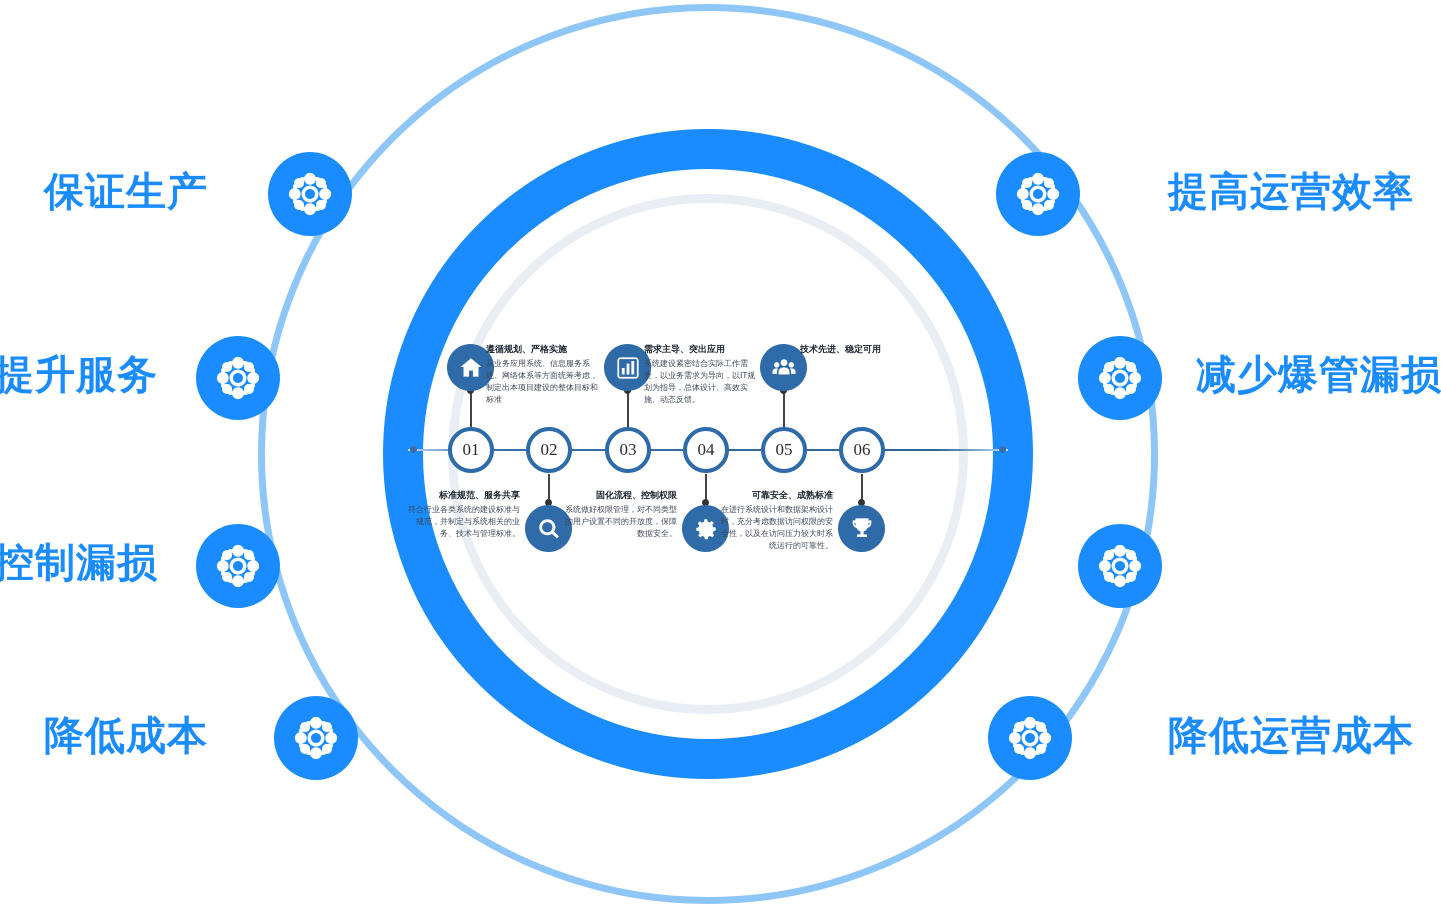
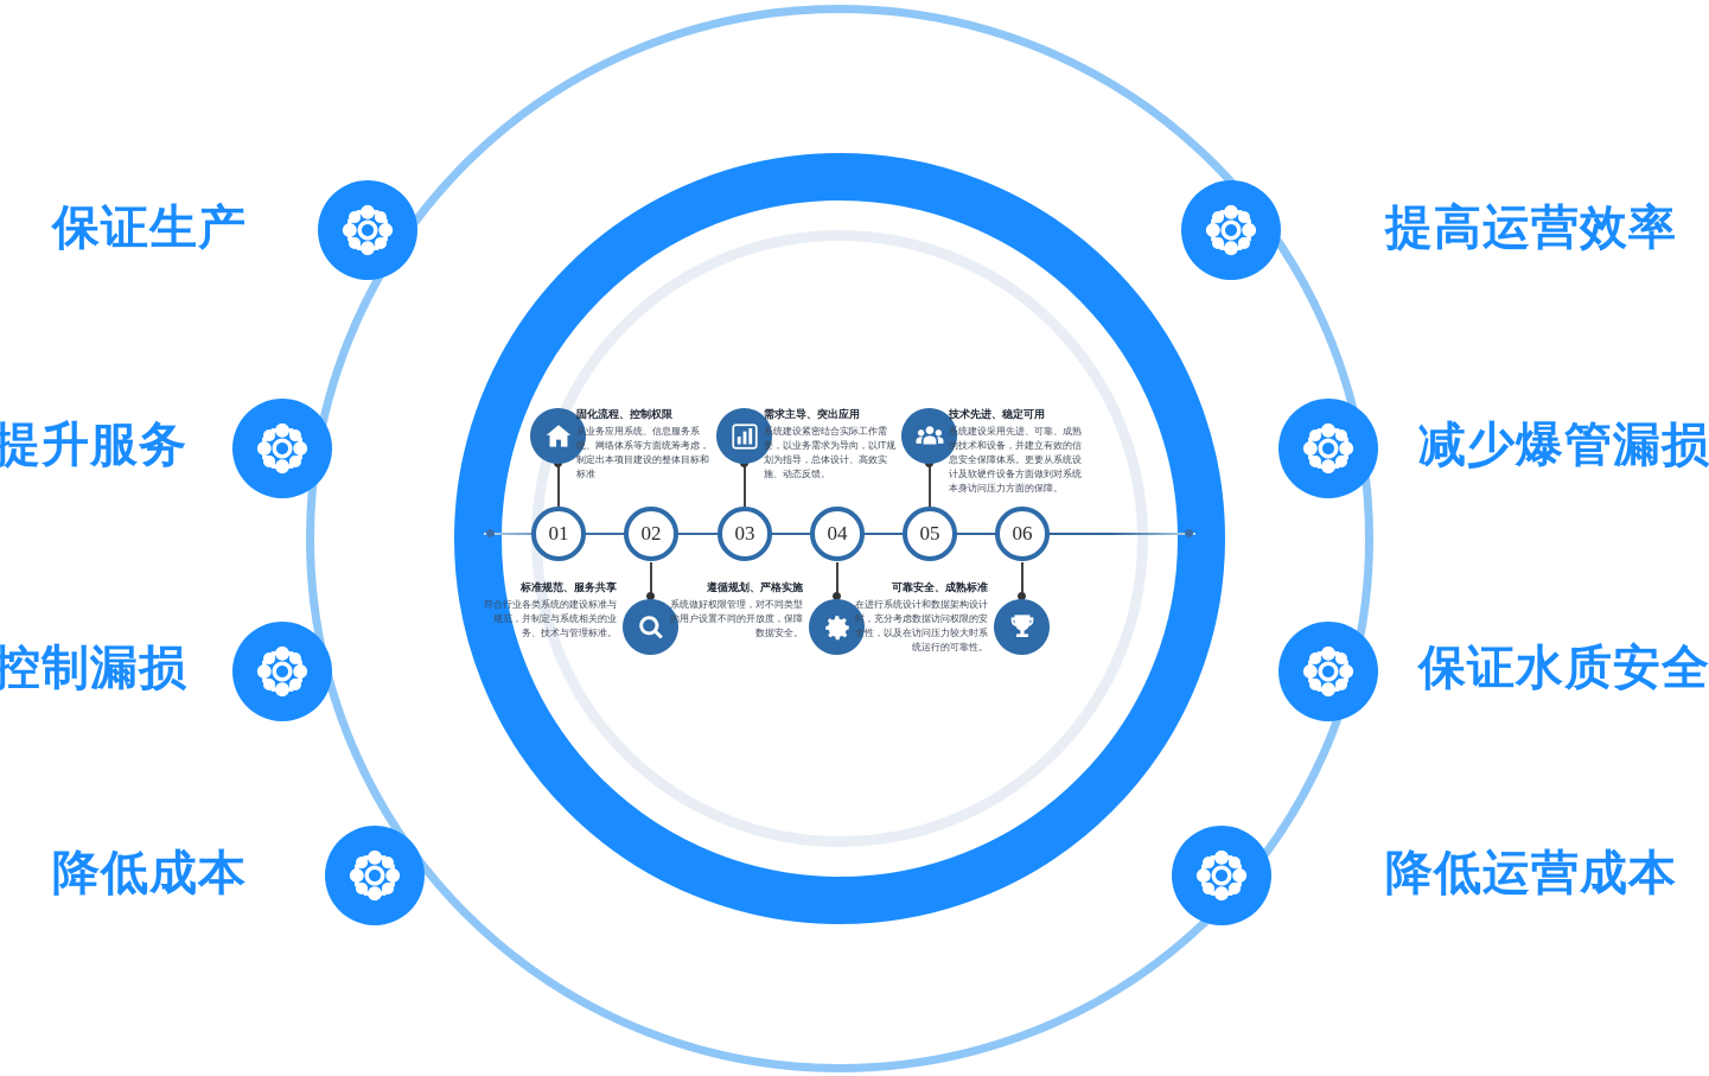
  保证生产
  提升服务
  控制漏损
  降低成本
  提高运营效率
  减少爆管漏损
+ 保证水质安全
  降低运营成本
  01
- 遵循规划、严格实施
+ 固化流程、控制权限
  从业务应用系统、信息服务系统、网络体系等方面统筹考虑，制定出本项目建设的整体目标和标准
  02
  标准规范、服务共享
  符合行业各类系统的建设标准与规范，并制定与系统相关的业务、技术与管理标准。
  03
  需求主导、突出应用
  系统建设紧密结合实际工作需要，以业务需求为导向，以IT规划为指导，总体设计、高效实施、动态反馈。
  04
- 固化流程、控制权限
+ 遵循规划、严格实施
  系统做好权限管理，对不同类型的用户设置不同的开放度，保障数据安全。
  05
  技术先进、稳定可用
+ 系统建设采用先进、可靠、成熟的技术和设备，并建立有效的信息安全保障体系。更要从系统设计及软硬件设备方面做到对系统本身访问压力方面的保障。
  06
  可靠安全、成熟标准
  在进行系统设计和数据架构设计时，充分考虑数据访问权限的安全性，以及在访问压力较大时系统运行的可靠性。
